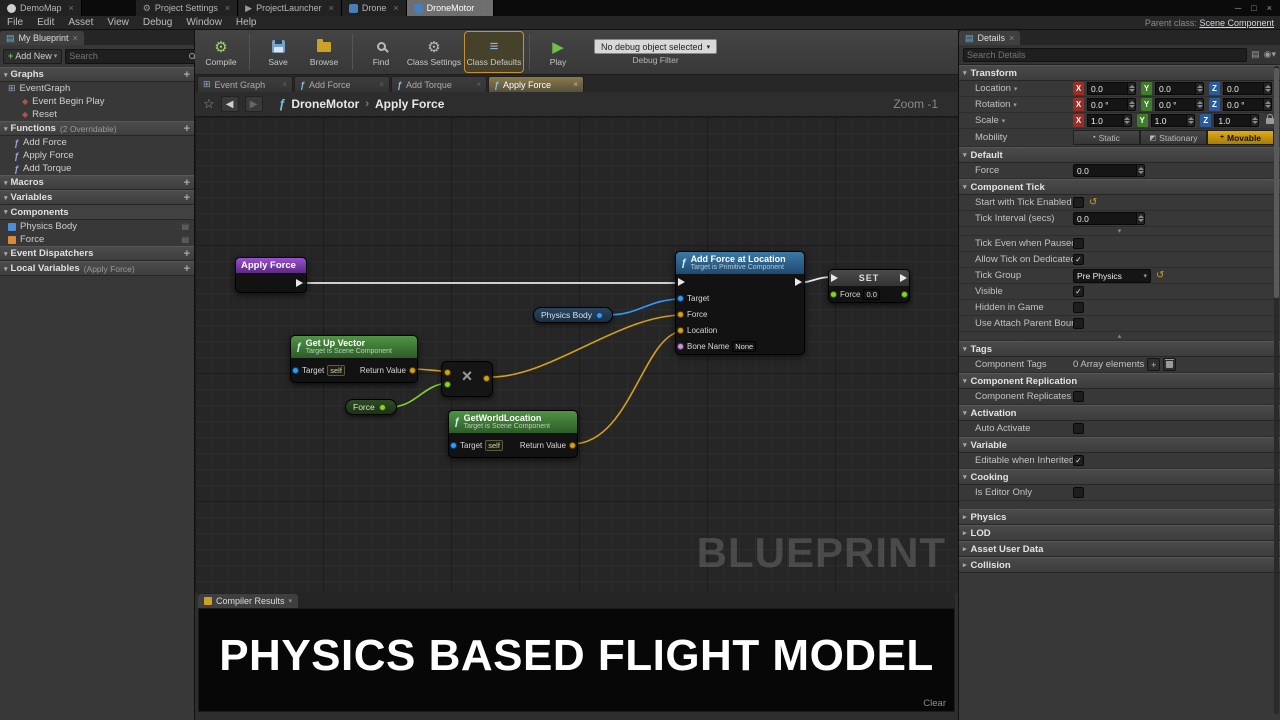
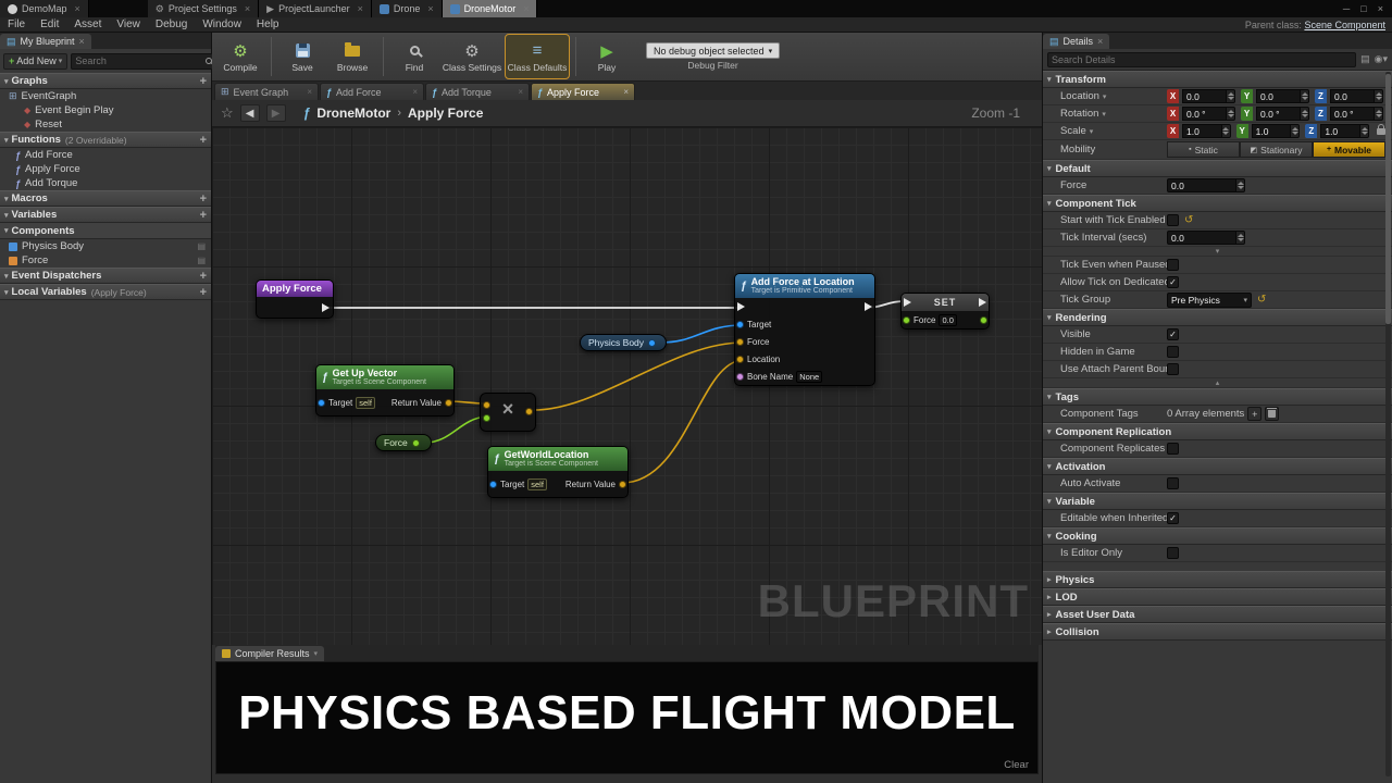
  DemoMap
  ×
  ⚙
  Project Settings
  ×
  ▶
  ProjectLauncher
  ×
  Drone
  ×
  DroneMotor
  ─
  □
  ×
  File
  Edit
  Asset
  View
  Debug
  Window
  Help
  Parent class: Scene Component
  ▤
  My Blueprint
  ×
  +
  Add New
  Search
  Graphs
  +
  ⊞
  EventGraph
  ◆
  Event Begin Play
  ◆
  Reset
  Functions
  (2 Overridable)
  +
  ƒ
  Add Force
  ƒ
  Apply Force
  ƒ
  Add Torque
  Macros
  +
  Variables
  +
  Components
  Physics Body
  ▤
  Force
  ▤
  Event Dispatchers
  +
  Local Variables
  (Apply Force)
  +
  ⚙
  Compile
  Save
  Browse
  Find
  ⚙
  Class Settings
  ≡
  Class Defaults
  ▶
  Play
  No debug object selected
  Debug Filter
  ⊞
  Event Graph
  ×
  ƒ
  Add Force
  ×
  ƒ
  Add Torque
  ×
  ƒ
  Apply Force
  ×
  ☆
  ◀
  ▶
  ƒ
  DroneMotor
  ›
  Apply Force
  Zoom -1
  Apply Force
  ƒ
  Get Up Vector
  Target
  self
  Return Value
  Force
  ×
  ƒ
  GetWorldLocation
  Target
  self
  Return Value
  Physics Body
  ƒ
  Add Force at Location
  Target
  Force
  Location
  Bone Name
  None
  SET
  Force
  0.0
  BLUEPRINT
  Compiler Results
  PHYSICS BASED FLIGHT MODEL
  Clear
  ▤
  Details
  ×
  Search Details
  ▤
  ◉▾
  Transform
  Location
  X
  0.0
  Y
  0.0
  Z
  0.0
  Rotation
  X
  0.0 °
  Y
  0.0 °
  Z
  0.0 °
  Scale
  X
  1.0
  Y
  1.0
  Z
  1.0
  Mobility
  Static
  Stationary
  Movable
  Default
  Force
  0.0
  Component Tick
  Start with Tick Enabled
  ↺
  Tick Interval (secs)
  0.0
  Tick Even when Pause
  Allow Tick on Dedicate
  Tick Group
  Pre Physics
  ↺
+ Rendering
  Visible
  Hidden in Game
  Use Attach Parent Bou
  Tags
  Component Tags
  0 Array elements
  +
  Component Replication
  Component Replicates
  Activation
  Auto Activate
  Variable
  Editable when Inherited
  Cooking
  Is Editor Only
  Physics
  LOD
  Asset User Data
  Collision
